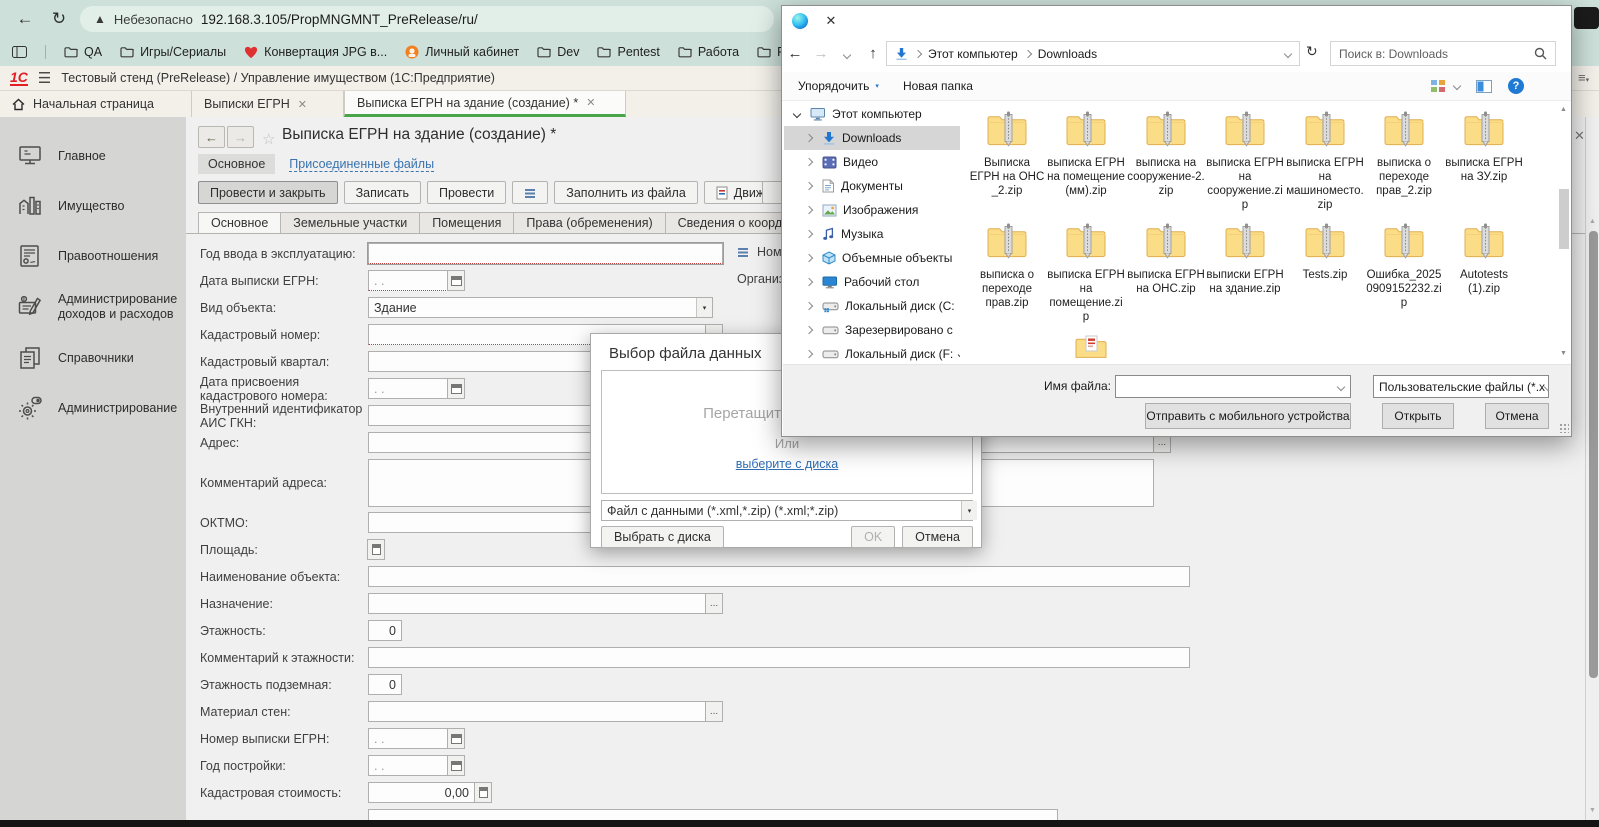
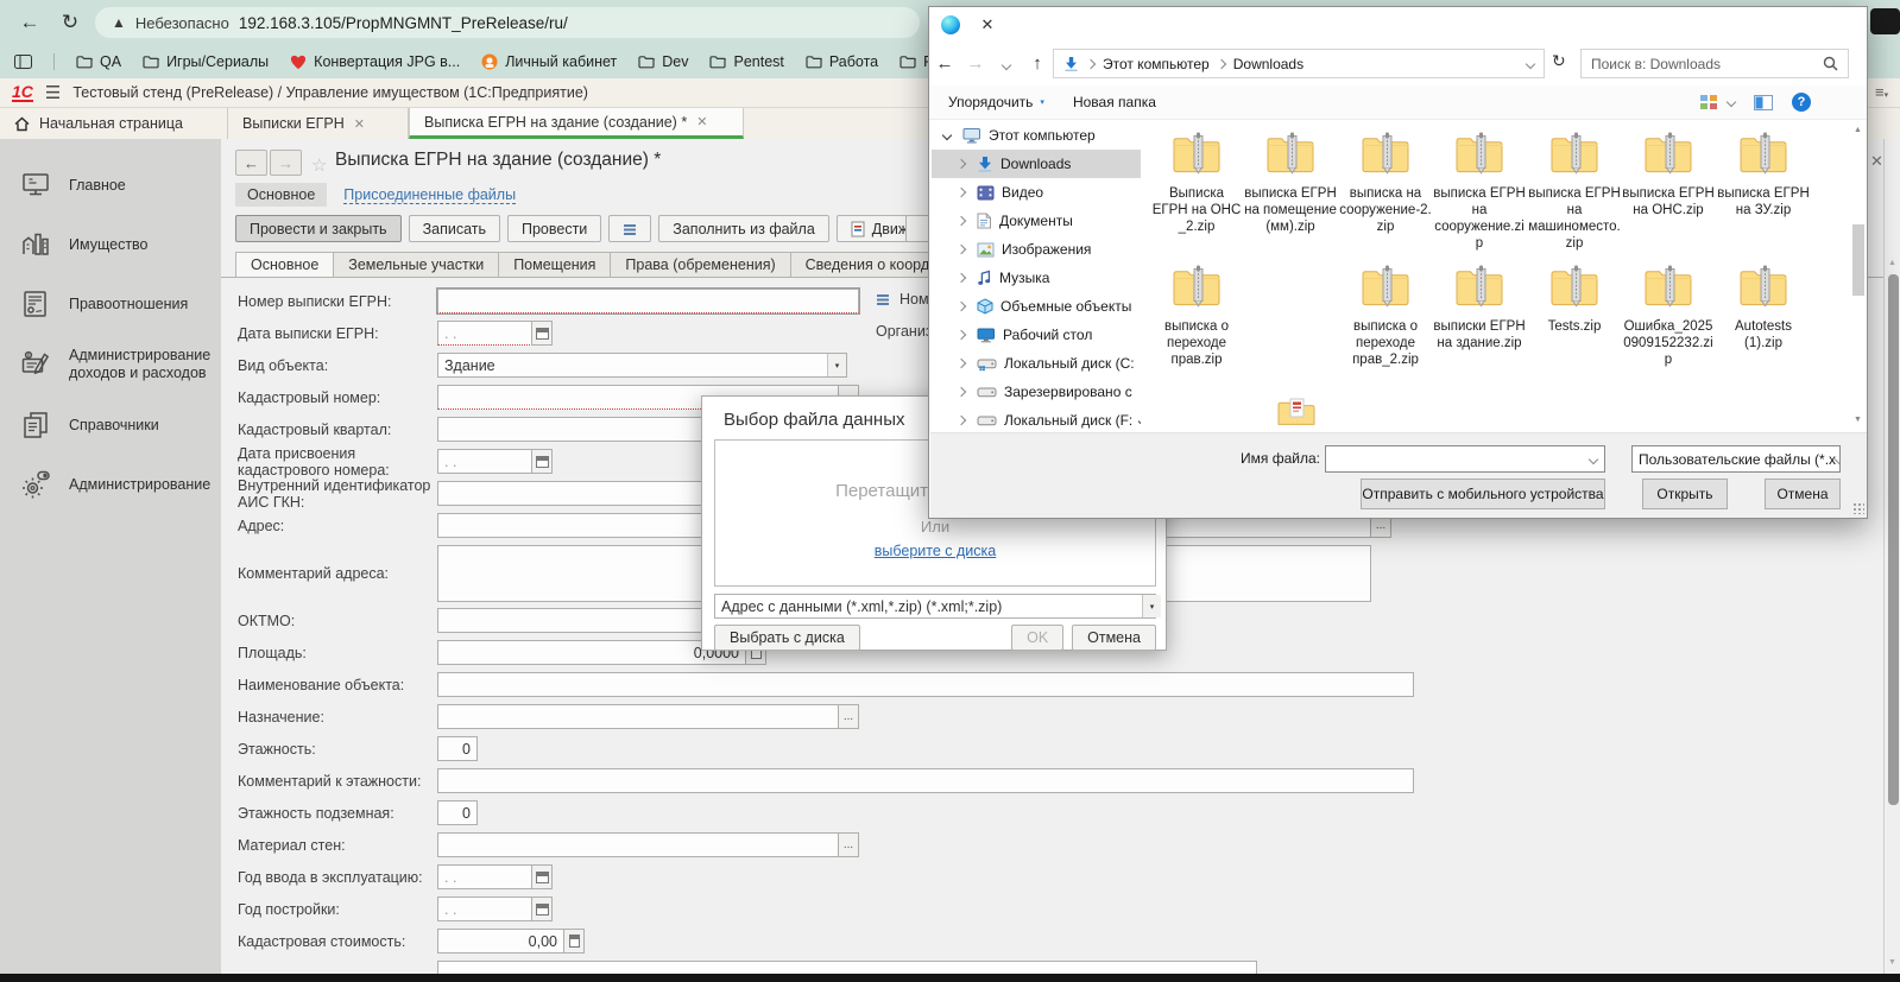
  ←
  ↻
  ▲
  Небезопасно
  192.168.3.105/PropMNGMNT_PreRelease/ru/
  QA
  Игры/Сериалы
  Конвертация JPG в...
  Личный кабинет
  Dev
  Pentest
  Работа
  1С
  ☰
  Тестовый стенд (PreRelease) / Управление имуществом (1С:Предприятие)
  Начальная страница
  Выписки ЕГРН
  ✕
  Выписка ЕГРН на здание (создание) *
  ✕
  Главное
  Имущество
  Правоотношения
  Администрирование доходов и расходов
  Справочники
  Администрирование
  ←
  →
  ☆
  Выписка ЕГРН на здание (создание) *
  Основное
  Присоединенные файлы
  Провести и закрыть
  Записать
  Провести
  Заполнить из файла
  Основное
  Земельные участки
  Помещения
  Права (обременения)
  Сведения о коорд
- Год ввода в эксплуатацию:
+ Номер выписки ЕГРН:
  Дата выписки ЕГРН:
  . .
  Вид объекта:
  Здание
  Кадастровый номер:
  Кадастровый квартал:
  Дата присвоения кадастрового номера:
  . .
  Внутренний идентификатор АИС ГКН:
  Адрес:
  ...
  Комментарий адреса:
  ОКТМО:
  Площадь:
+ 0,0000
  Наименование объекта:
  Назначение:
  ...
  Этажность:
  0
  Комментарий к этажности:
  Этажность подземная:
  0
  Материал стен:
  ...
- Номер выписки ЕГРН:
+ Год ввода в эксплуатацию:
  . .
  Год постройки:
  . .
  Кадастровая стоимость:
  0,00
  ✕
  Выбор файла данных
  Или
  выберите с диска
- Файл с данными (*.xml,*.zip) (*.xml;*.zip)
+ Адрес с данными (*.xml,*.zip) (*.xml;*.zip)
  Выбрать с диска
  OK
  Отмена
  ✕
  ←
  →
  ↑
  Этот компьютер
  Downloads
  ↻
  Поиск в: Downloads
  Упорядочить
  Новая папка
  ?
  Этот компьютер
  Downloads
  Видео
  Документы
  Изображения
  Музыка
  Объемные объекты
  Рабочий стол
  Локальный диск (C:
  Зарезервировано с
  Локальный диск (F:
  Выписка ЕГРН на ОНС _2.zip
  выписка ЕГРН на помещение (мм).zip
  выписка на сооружение-2.zip
  выписка ЕГРН на сооружение.zip
  выписка ЕГРН на машиноместо.zip
- выписка о переходе прав_2.zip
+ выписка ЕГРН на ОНС.zip
  выписка ЕГРН на ЗУ.zip
  выписка о переходе прав.zip
- выписка ЕГРН на помещение.zip
- выписка ЕГРН на ОНС.zip
+ выписка о переходе прав_2.zip
  выписки ЕГРН на здание.zip
  Tests.zip
  Ошибка_20250909152232.zip
  Autotests (1).zip
  Имя файла:
  Пользовательские файлы (*.x
  Отправить с мобильного устройства
  Открыть
  Отмена
